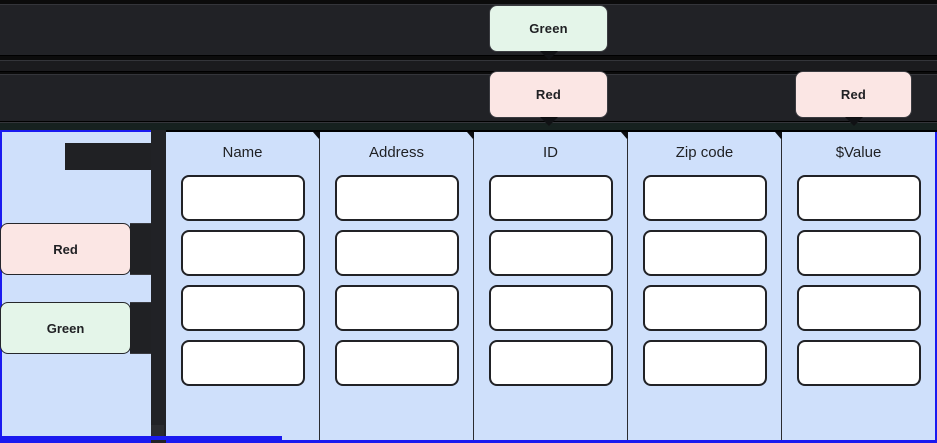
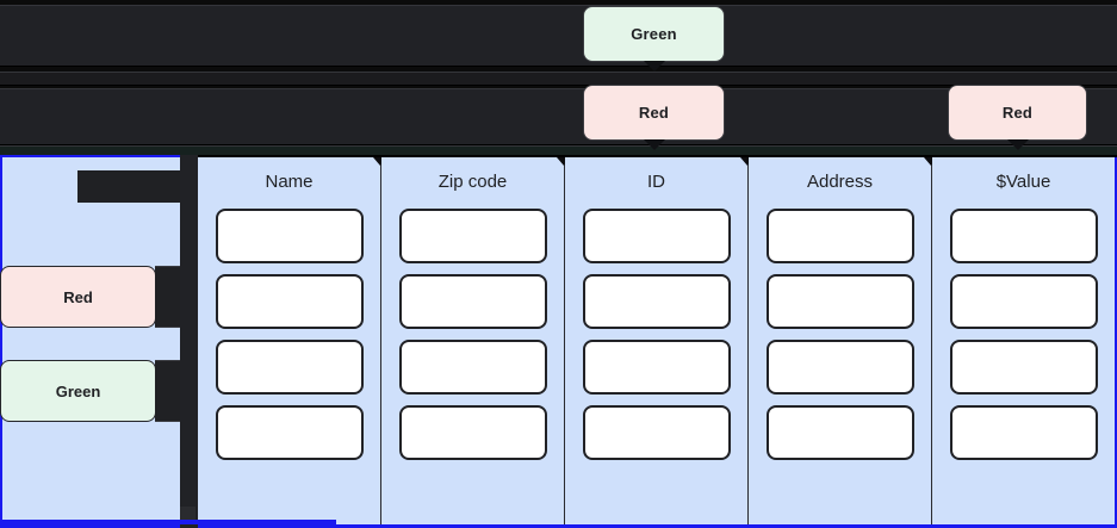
  Green
  Red
  Red
  Red
  Green
  Name
- Address
+ Zip code
  ID
- Zip code
+ Address
  $Value
